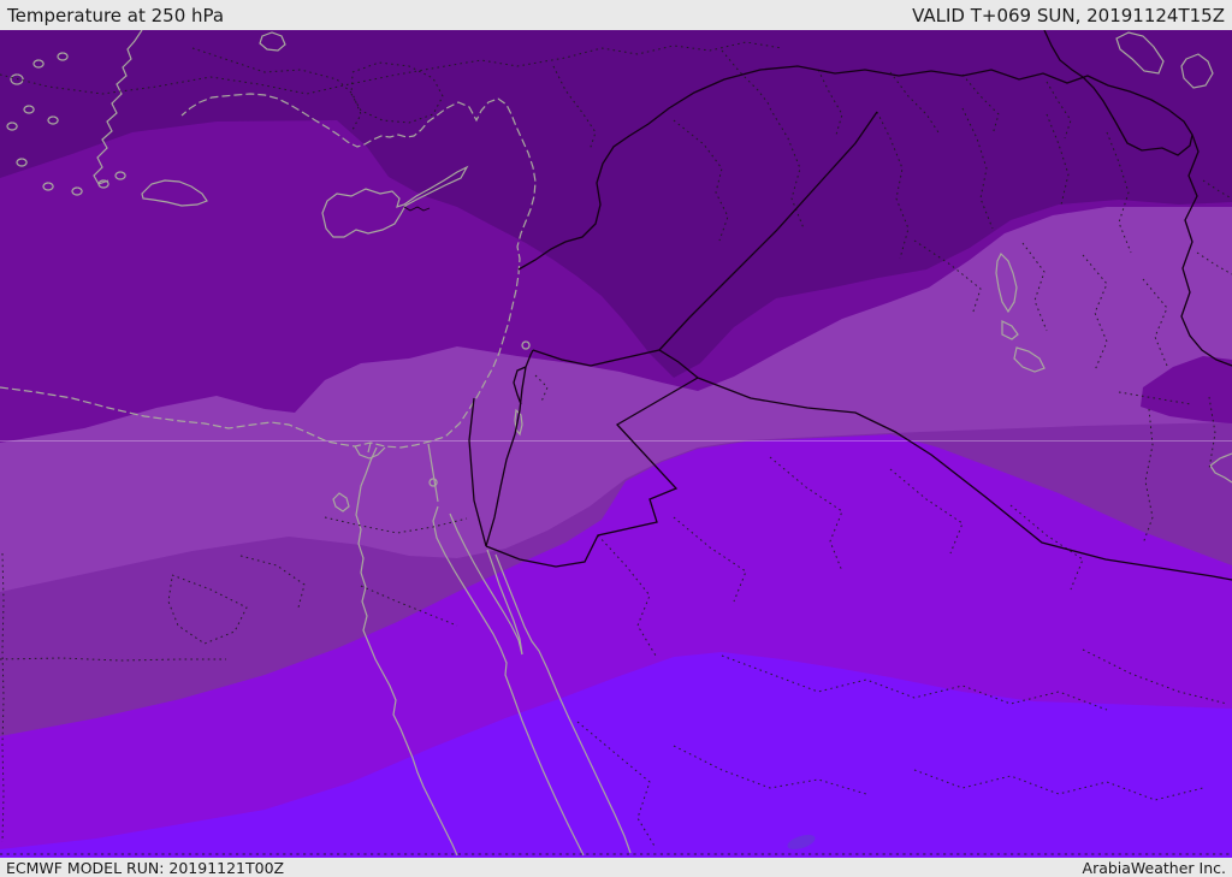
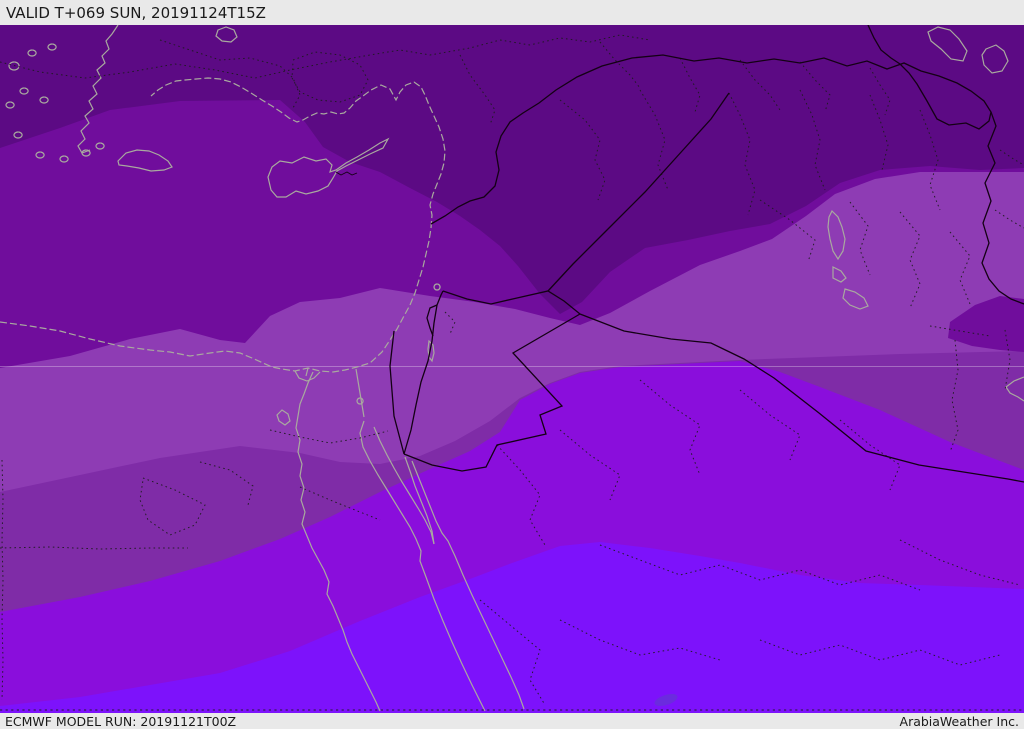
- Temperature at 250 hPa
  VALID T+069 SUN, 20191124T15Z
  ECMWF MODEL RUN: 20191121T00Z
  ArabiaWeather Inc.
